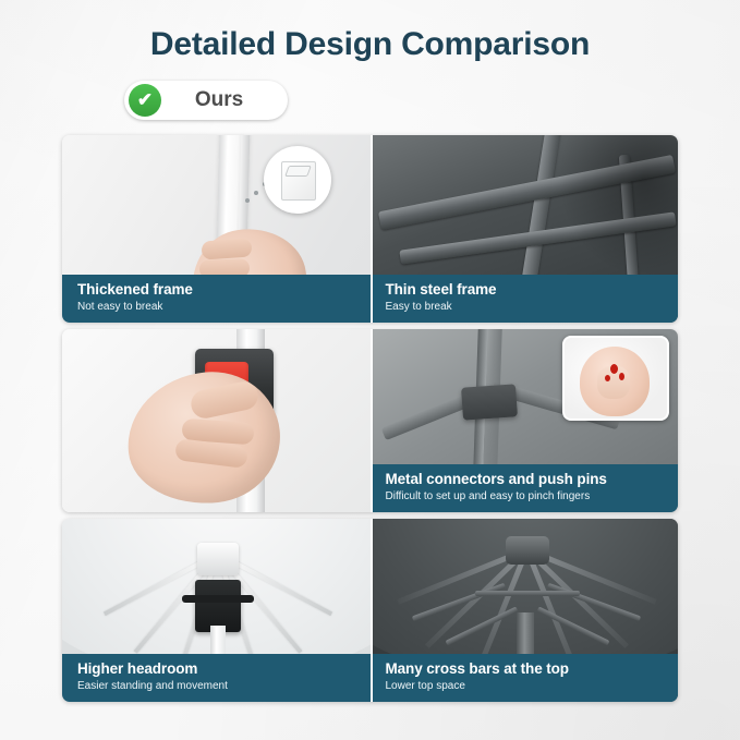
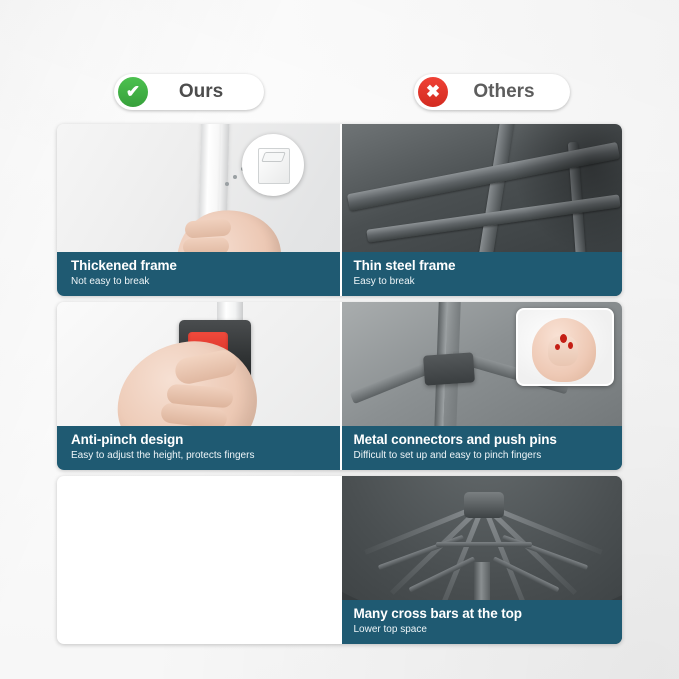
- Detailed Design Comparison
  ✔
  Ours
+ ✖
+ Others
  Thickened frame
  Not easy to break
  Thin steel frame
  Easy to break
+ Anti-pinch design
+ Easy to adjust the height, protects fingers
  Metal connectors and push pins
  Difficult to set up and easy to pinch fingers
- Higher headroom
- Easier standing and movement
  Many cross bars at the top
  Lower top space
